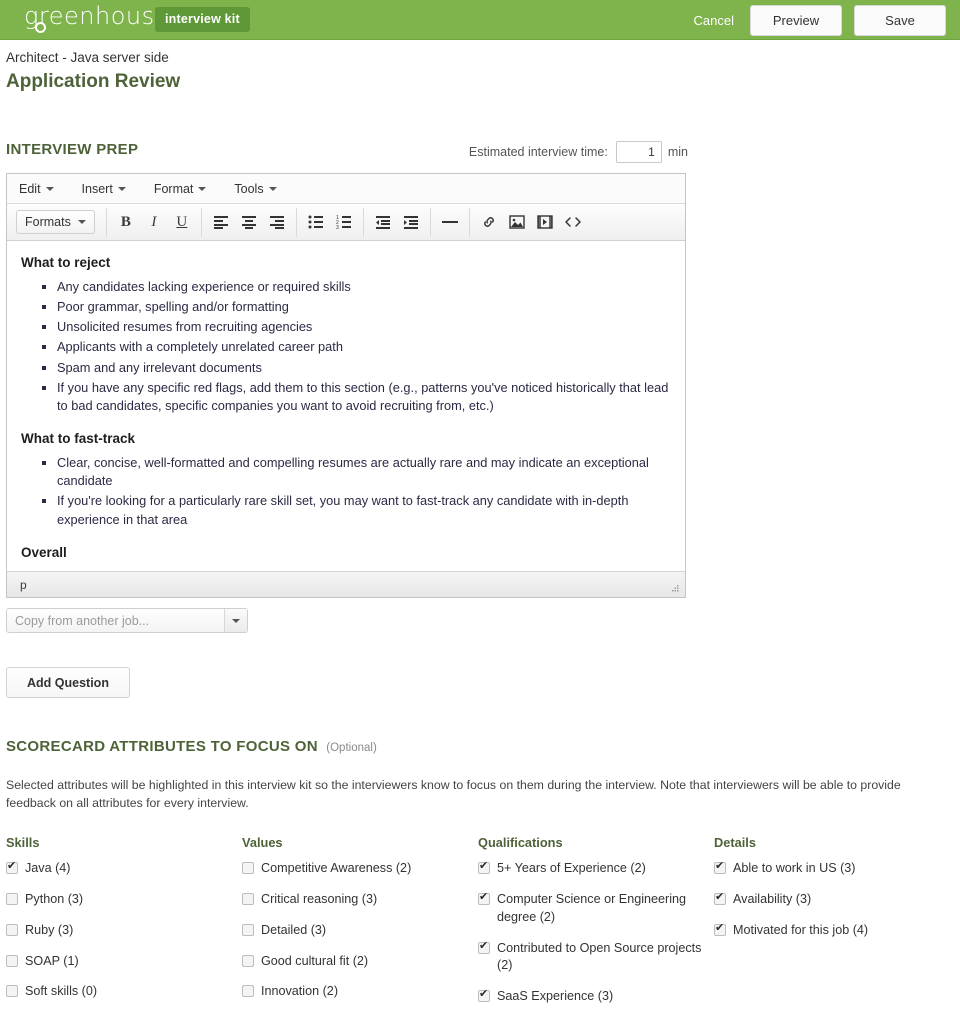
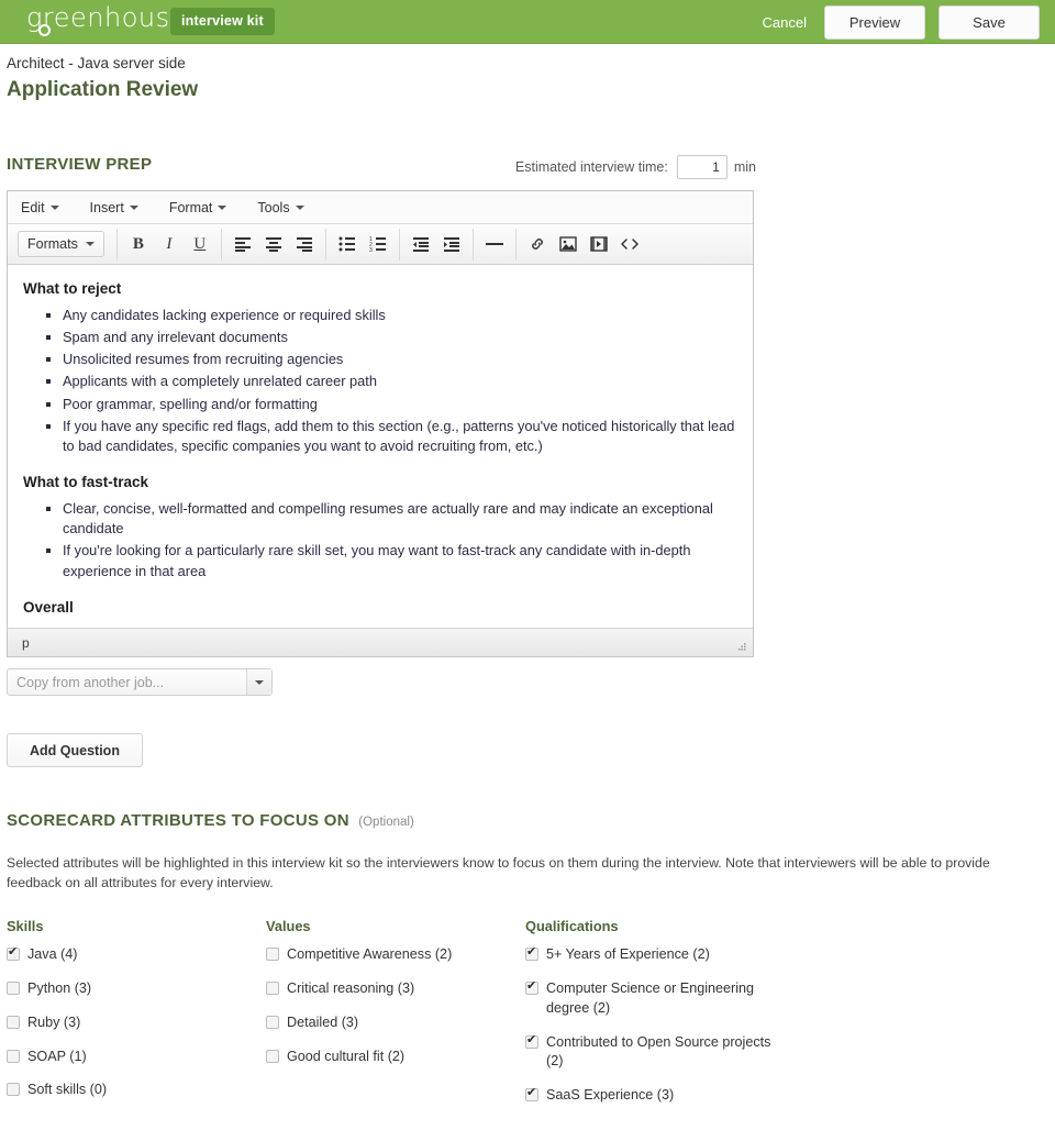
  greenhous
  interview kit
  Cancel
  Preview
  Save
  Architect - Java server side
  Application Review
  INTERVIEW PREP
  Estimated interview time:
  1
  min
  Edit
  Insert
  Format
  Tools
  Formats
  B
  I
  U
  What to reject
  Any candidates lacking experience or required skills
- Poor grammar, spelling and/or formatting
+ Spam and any irrelevant documents
  Unsolicited resumes from recruiting agencies
  Applicants with a completely unrelated career path
- Spam and any irrelevant documents
+ Poor grammar, spelling and/or formatting
  If you have any specific red flags, add them to this section (e.g., patterns you've noticed historically that lead to bad candidates, specific companies you want to avoid recruiting from, etc.)
  What to fast-track
  Clear, concise, well-formatted and compelling resumes are actually rare and may indicate an exceptional candidate
  If you're looking for a particularly rare skill set, you may want to fast-track any candidate with in-depth experience in that area
  Overall
  p
  Copy from another job...
  Add Question
  SCORECARD ATTRIBUTES TO FOCUS ON (Optional)
  Selected attributes will be highlighted in this interview kit so the interviewers know to focus on them during the interview. Note that interviewers will be able to provide feedback on all attributes for every interview.
  Skills
  Java (4)
  Python (3)
  Ruby (3)
  SOAP (1)
  Soft skills (0)
  Values
  Competitive Awareness (2)
  Critical reasoning (3)
  Detailed (3)
  Good cultural fit (2)
- Innovation (2)
  Qualifications
  5+ Years of Experience (2)
  Computer Science or Engineering degree (2)
  Contributed to Open Source projects (2)
  SaaS Experience (3)
- Details
- Able to work in US (3)
- Availability (3)
- Motivated for this job (4)
